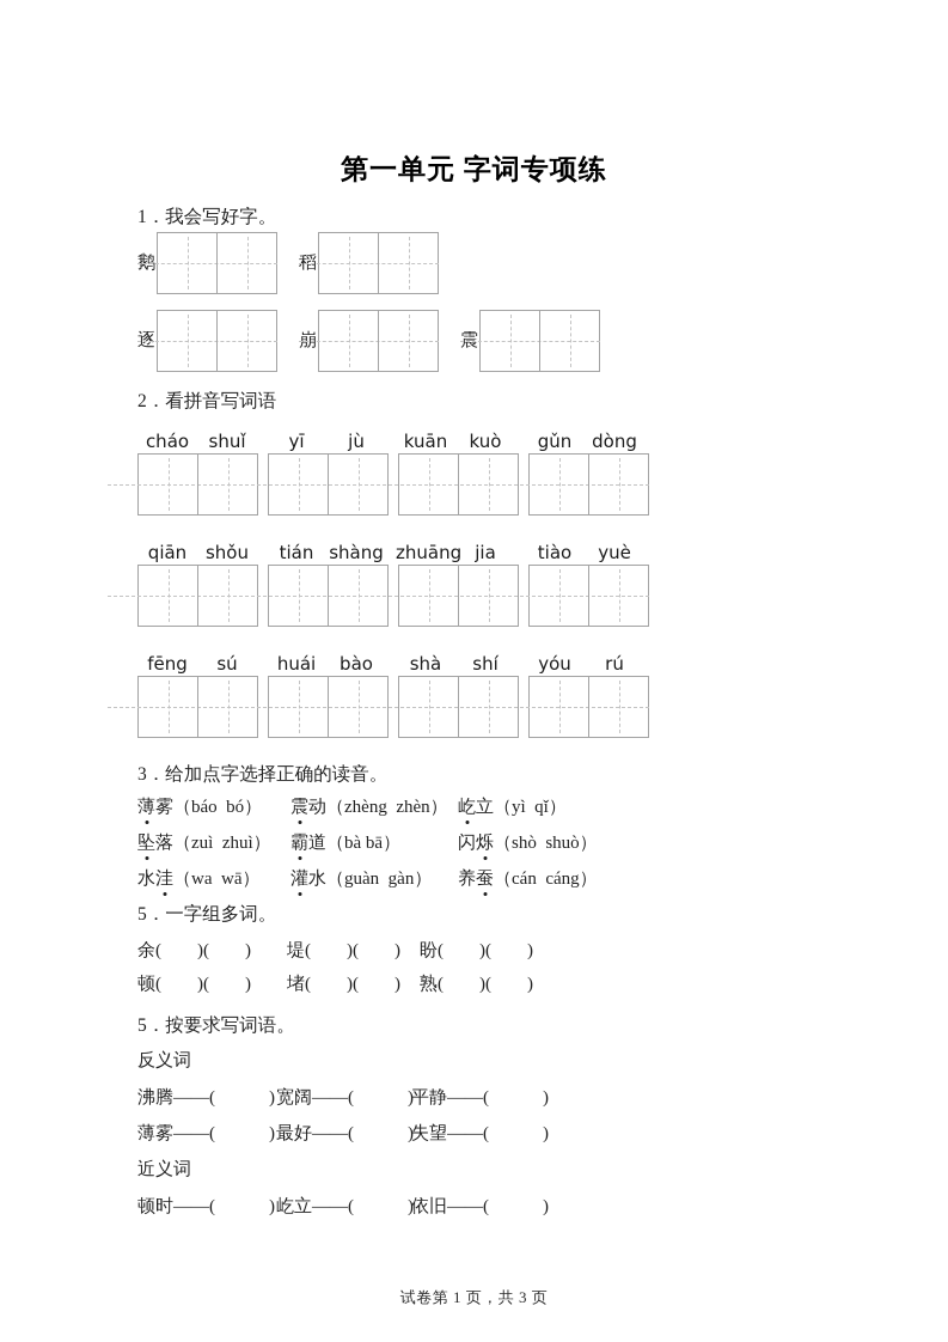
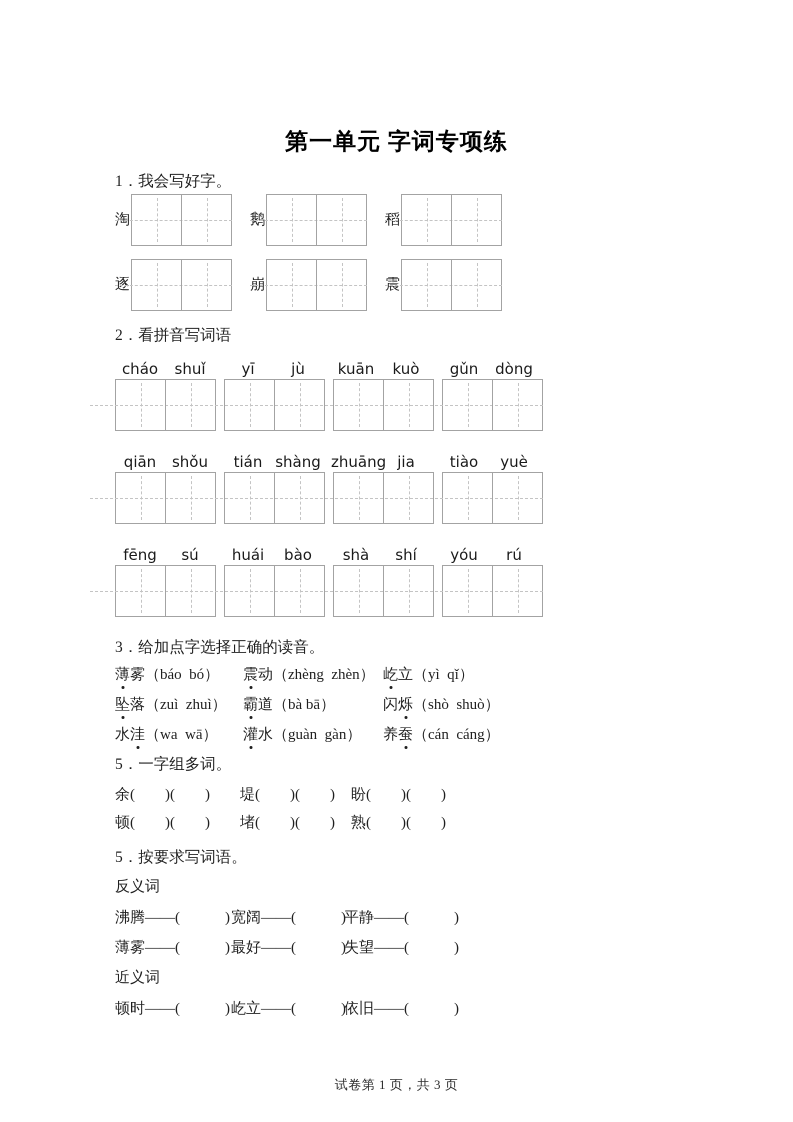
  第一单元 字词专项练
  1．我会写好字。
+ 淘
  鹅
  稻
  逐
  崩
  震
  2．看拼音写词语
  cháo
  shuǐ
  yī
  jù
  kuān
  kuò
  gǔn
  dòng
  qiān
  shǒu
  tián
  shàng
  zhuān
  jia
  tiào
  yuè
  fēng
  sú
  huái
  bào
  shà
  shí
  yóu
  rú
  3．给加点字选择正确的读音。
  薄雾（báo bó） 震动（zhèng zhèn） 屹立（yì qǐ）
  坠落（zuì zhuì） 霸道（bà bā） 闪烁（shò shuò）
  水洼（wa wā） 灌水（guàn gàn） 养蚕（cán cáng）
  5．一字组多词。
  余( )( ) 堤( )( ) 盼( )( )
  顿( )( ) 堵( )( ) 熟( )( )
  5．按要求写词语。
  反义词
  沸腾——( )宽阔——( )平静——( )
  薄雾——( )最好——( )失望——( )
  近义词
  顿时——( )屹立——( )依旧——( )
  试卷第 1 页，共 3 页
